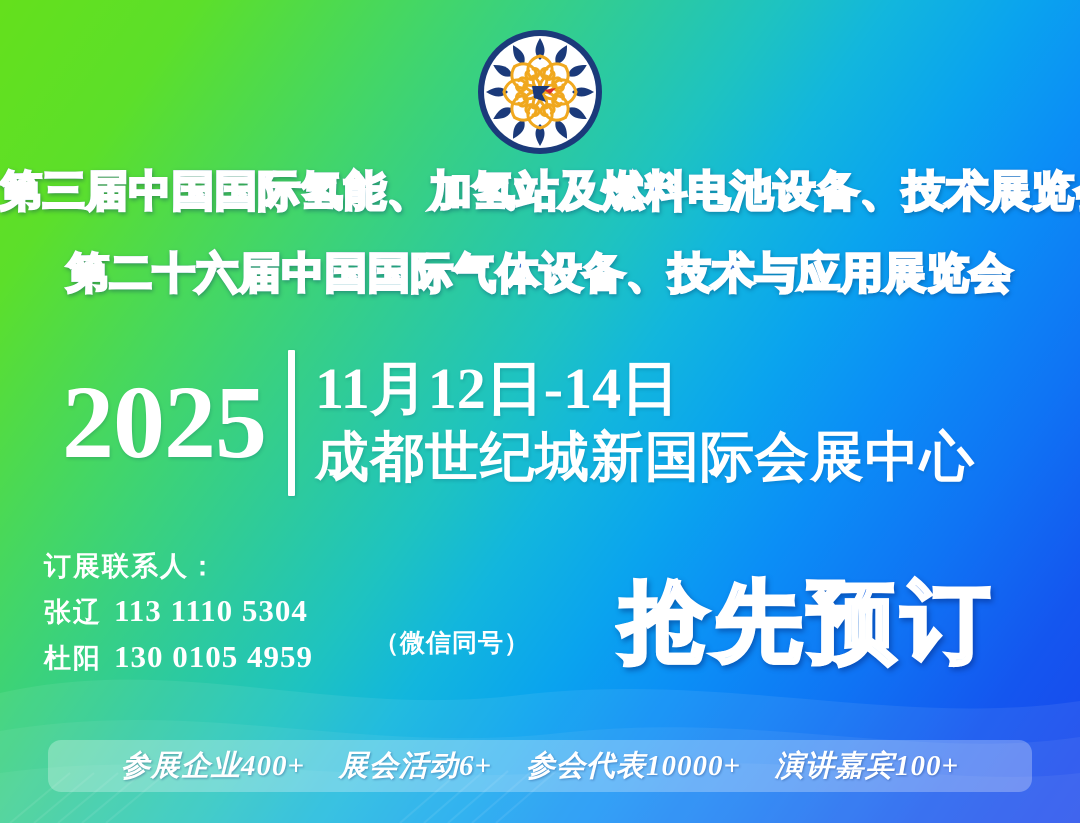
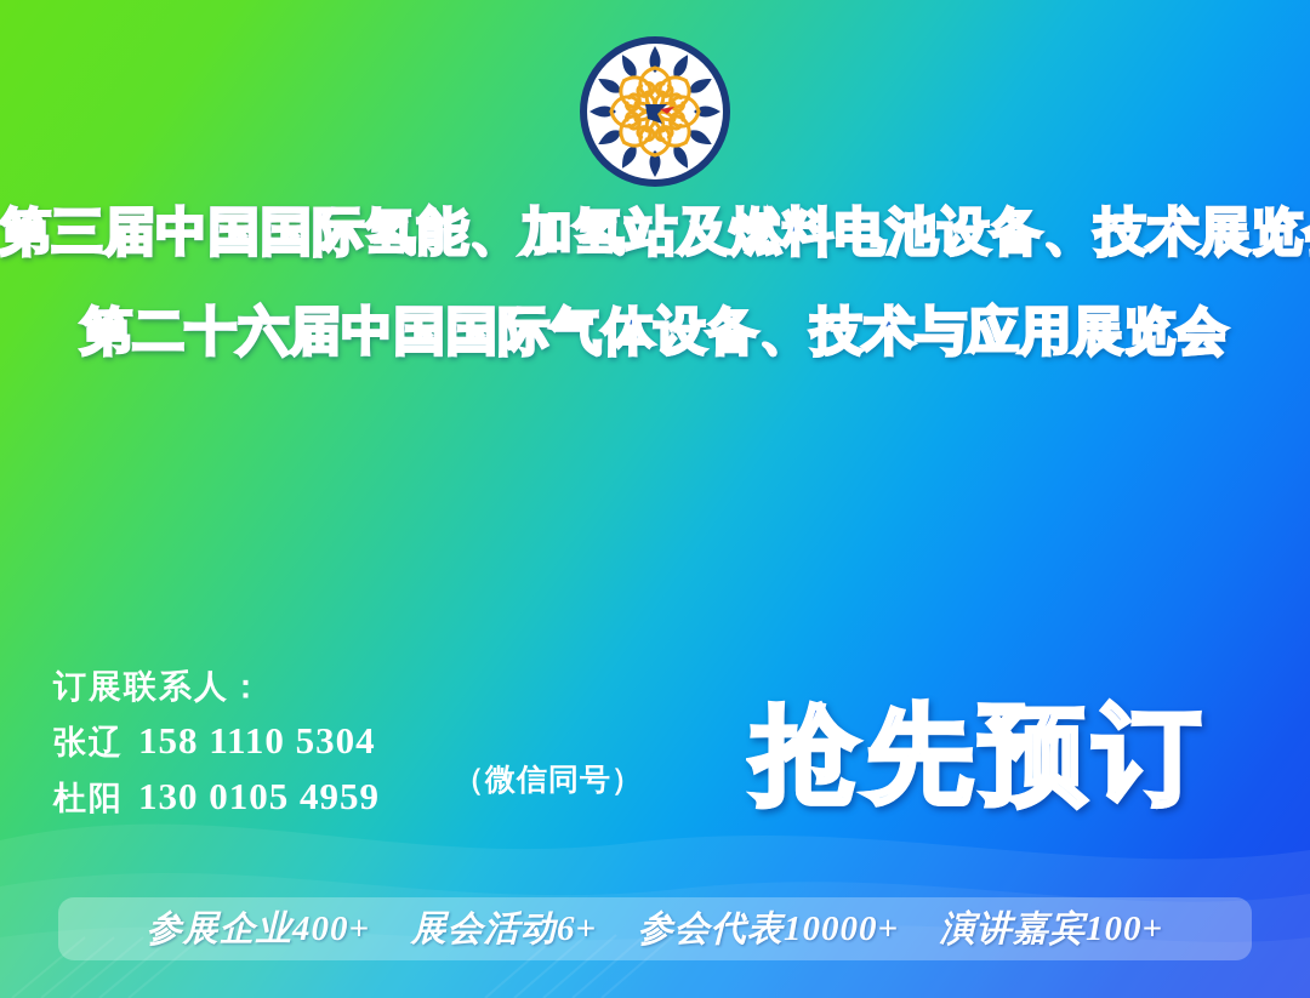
  第三届中国国际氢能、加氢站及燃料电池设备、技术展览
  第二十六届中国国际气体设备、技术与应用展览会
- 2025
- 11月12日-14日
- 成都世纪城新国际会展中心
  订展联系人：
- 张辽 113 1110 5304
+ 张辽 158 1110 5304
  杜阳 130 0105 4959
  （微信同号）
  抢先预订
  参展企业400+
  展会活动6+
  参会代表10000+
  演讲嘉宾100+
